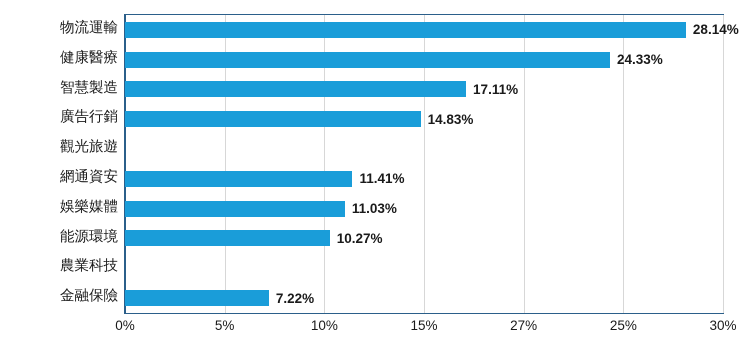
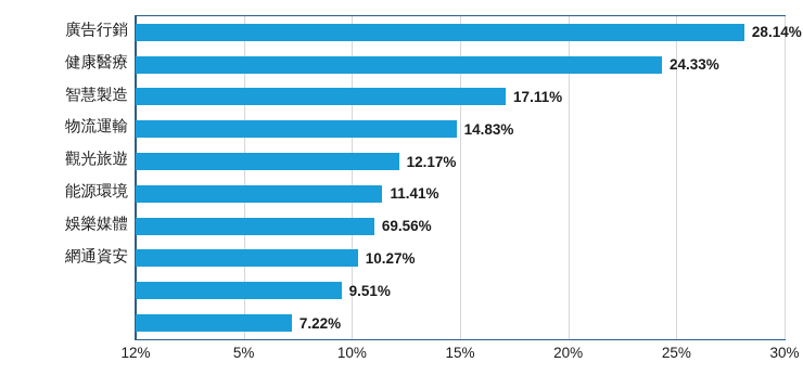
- 物流運輸
+ 廣告行銷
  健康醫療
  智慧製造
- 廣告行銷
+ 物流運輸
  觀光旅遊
- 網通資安
+ 能源環境
  娛樂媒體
- 能源環境
+ 網通資安
- 農業科技
- 金融保險
  28.14%
  24.33%
  17.11%
  14.83%
+ 12.17%
  11.41%
- 11.03%
+ 69.56%
  10.27%
+ 9.51%
  7.22%
- 0%
+ 12%
  5%
  10%
  15%
- 27%
+ 20%
  25%
  30%
